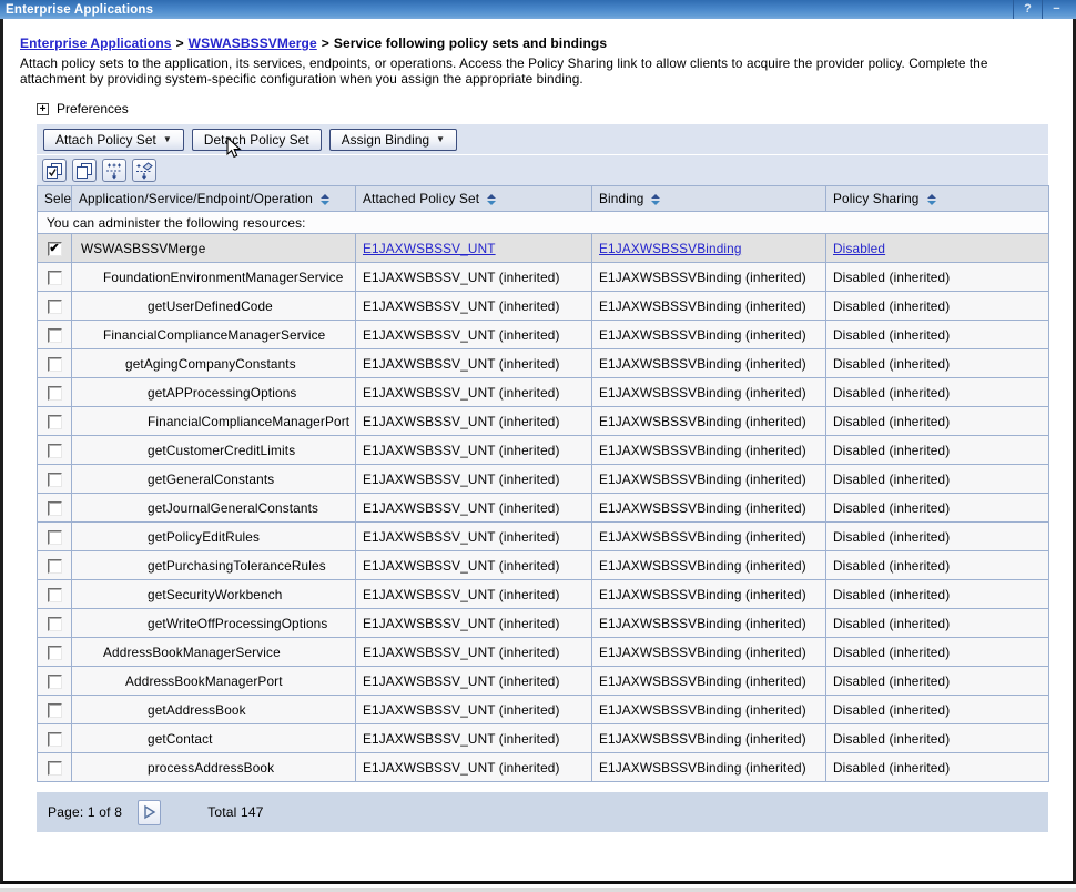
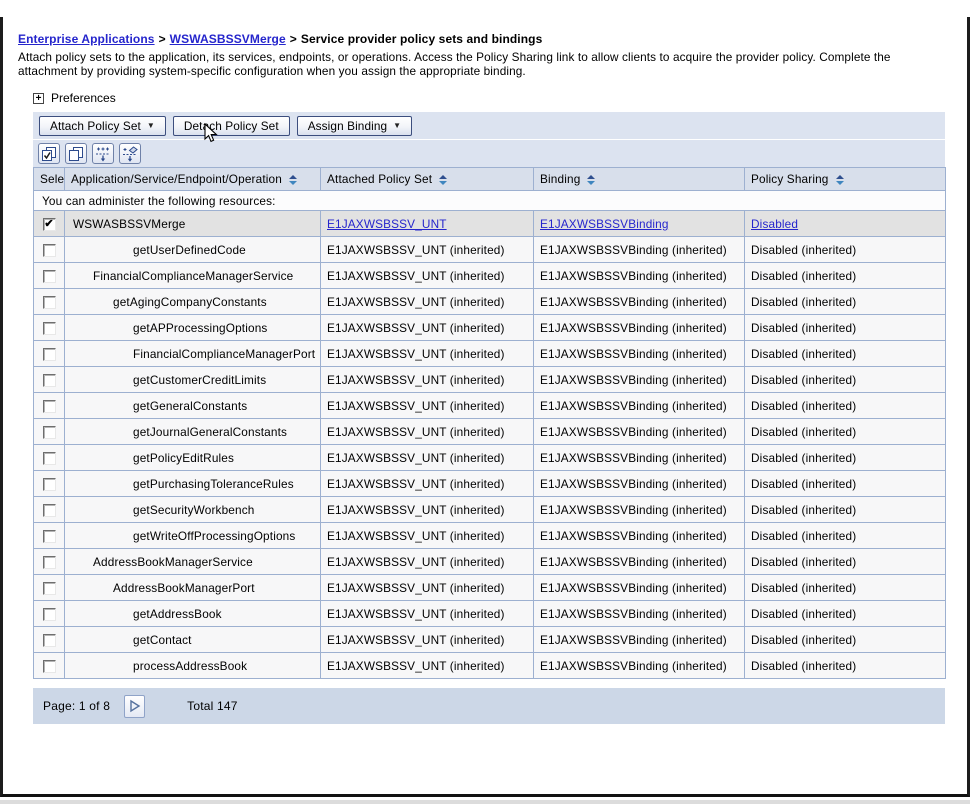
- Enterprise Applications
- ?
- −
- Enterprise Applications > WSWASBSSVMerge > Service following policy sets and bindings
+ Enterprise Applications > WSWASBSSVMerge > Service provider policy sets and bindings
  Attach policy sets to the application, its services, endpoints, or operations. Access the Policy Sharing link to allow clients to acquire the provider policy. Complete the attachment by providing system-specific configuration when you assign the appropriate binding.
  +
  Preferences
  Attach Policy Set
  ▼
  Detch Policy Set
  Assign Binding
  ▼
  Sele	Application/Service/Endpoint/Operation	Attached Policy Set	Binding	Policy Sharing
  You can administer the following resources:
  ✔	WSWASBSSVMerge	E1JAXWSBSSV_UNT	E1JAXWSBSSVBinding	Disabled
- 	FoundationEnvironmentManagerService	E1JAXWSBSSV_UNT (inherited)	E1JAXWSBSSVBinding (inherited)	Disabled (inherited)
  	getUserDefinedCode	E1JAXWSBSSV_UNT (inherited)	E1JAXWSBSSVBinding (inherited)	Disabled (inherited)
  	FinancialComplianceManagerService	E1JAXWSBSSV_UNT (inherited)	E1JAXWSBSSVBinding (inherited)	Disabled (inherited)
  	getAgingCompanyConstants	E1JAXWSBSSV_UNT (inherited)	E1JAXWSBSSVBinding (inherited)	Disabled (inherited)
  	getAPProcessingOptions	E1JAXWSBSSV_UNT (inherited)	E1JAXWSBSSVBinding (inherited)	Disabled (inherited)
  	FinancialComplianceManagerPort	E1JAXWSBSSV_UNT (inherited)	E1JAXWSBSSVBinding (inherited)	Disabled (inherited)
  	getCustomerCreditLimits	E1JAXWSBSSV_UNT (inherited)	E1JAXWSBSSVBinding (inherited)	Disabled (inherited)
  	getGeneralConstants	E1JAXWSBSSV_UNT (inherited)	E1JAXWSBSSVBinding (inherited)	Disabled (inherited)
  	getJournalGeneralConstants	E1JAXWSBSSV_UNT (inherited)	E1JAXWSBSSVBinding (inherited)	Disabled (inherited)
  	getPolicyEditRules	E1JAXWSBSSV_UNT (inherited)	E1JAXWSBSSVBinding (inherited)	Disabled (inherited)
  	getPurchasingToleranceRules	E1JAXWSBSSV_UNT (inherited)	E1JAXWSBSSVBinding (inherited)	Disabled (inherited)
  	getSecurityWorkbench	E1JAXWSBSSV_UNT (inherited)	E1JAXWSBSSVBinding (inherited)	Disabled (inherited)
  	getWriteOffProcessingOptions	E1JAXWSBSSV_UNT (inherited)	E1JAXWSBSSVBinding (inherited)	Disabled (inherited)
  	AddressBookManagerService	E1JAXWSBSSV_UNT (inherited)	E1JAXWSBSSVBinding (inherited)	Disabled (inherited)
  	AddressBookManagerPort	E1JAXWSBSSV_UNT (inherited)	E1JAXWSBSSVBinding (inherited)	Disabled (inherited)
  	getAddressBook	E1JAXWSBSSV_UNT (inherited)	E1JAXWSBSSVBinding (inherited)	Disabled (inherited)
  	getContact	E1JAXWSBSSV_UNT (inherited)	E1JAXWSBSSVBinding (inherited)	Disabled (inherited)
  	processAddressBook	E1JAXWSBSSV_UNT (inherited)	E1JAXWSBSSVBinding (inherited)	Disabled (inherited)
  Page: 1 of 8
  Total 147
